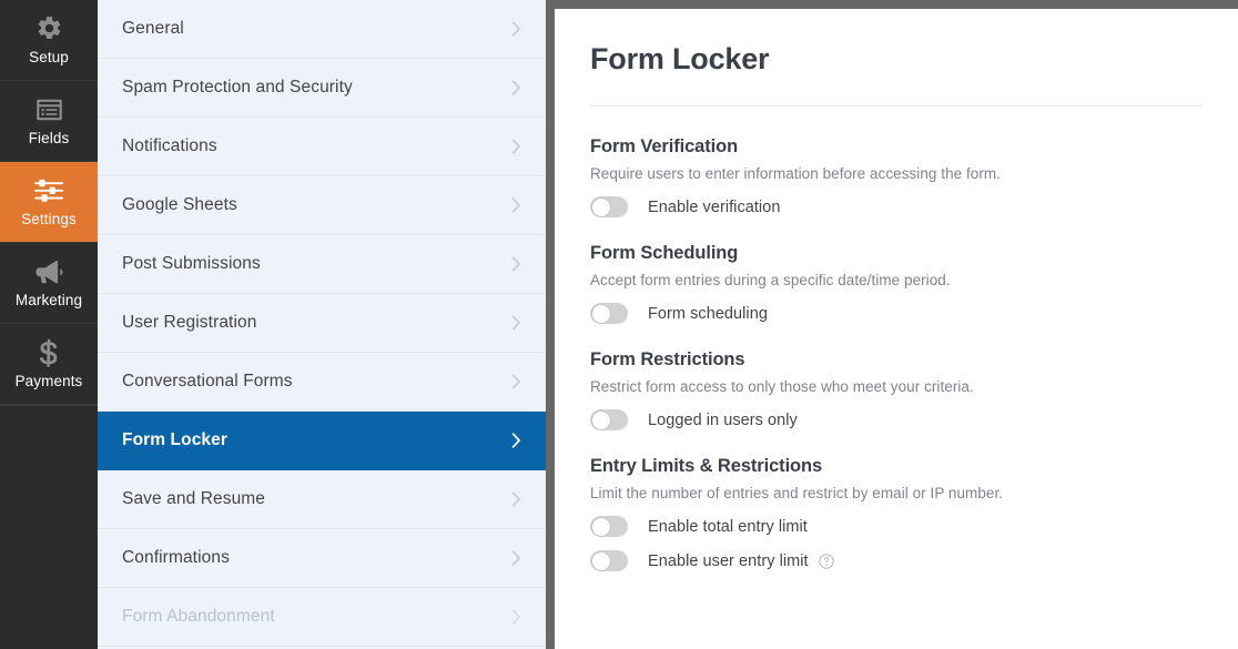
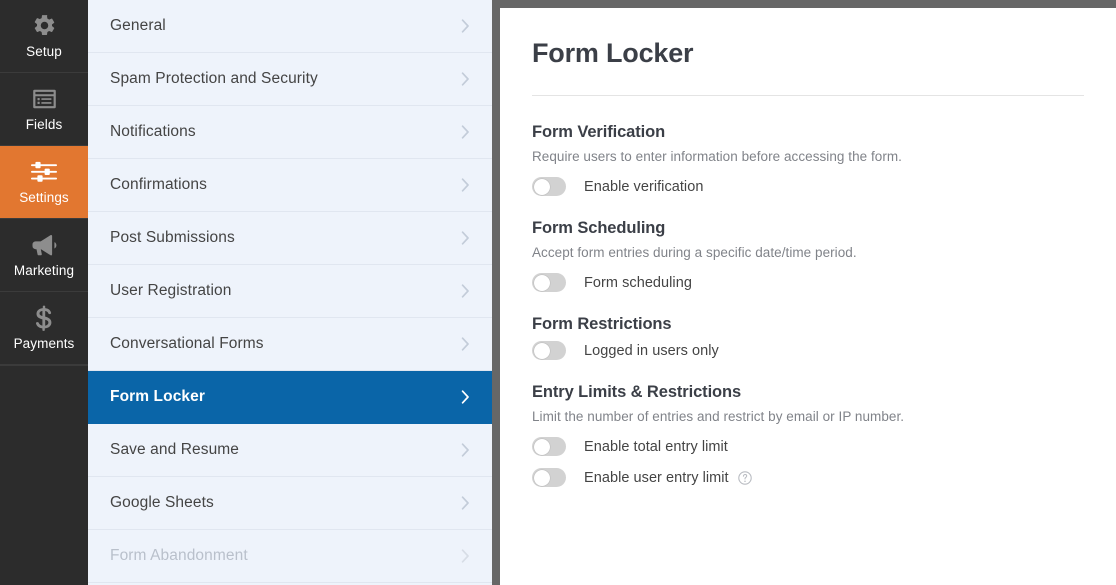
  Setup
  Fields
  Settings
  Marketing
  Payments
  General
  Spam Protection and Security
  Notifications
- Google Sheets
+ Confirmations
  Post Submissions
  User Registration
  Conversational Forms
  Form Locker
  Save and Resume
- Confirmations
+ Google Sheets
  Form Abandonment
  Form Locker
  Form Verification
  Require users to enter information before accessing the form.
  Enable verification
  Form Scheduling
  Accept form entries during a specific date/time period.
  Form scheduling
  Form Restrictions
- Restrict form access to only those who meet your criteria.
  Logged in users only
  Entry Limits & Restrictions
  Limit the number of entries and restrict by email or IP number.
  Enable total entry limit
  Enable user entry limit
